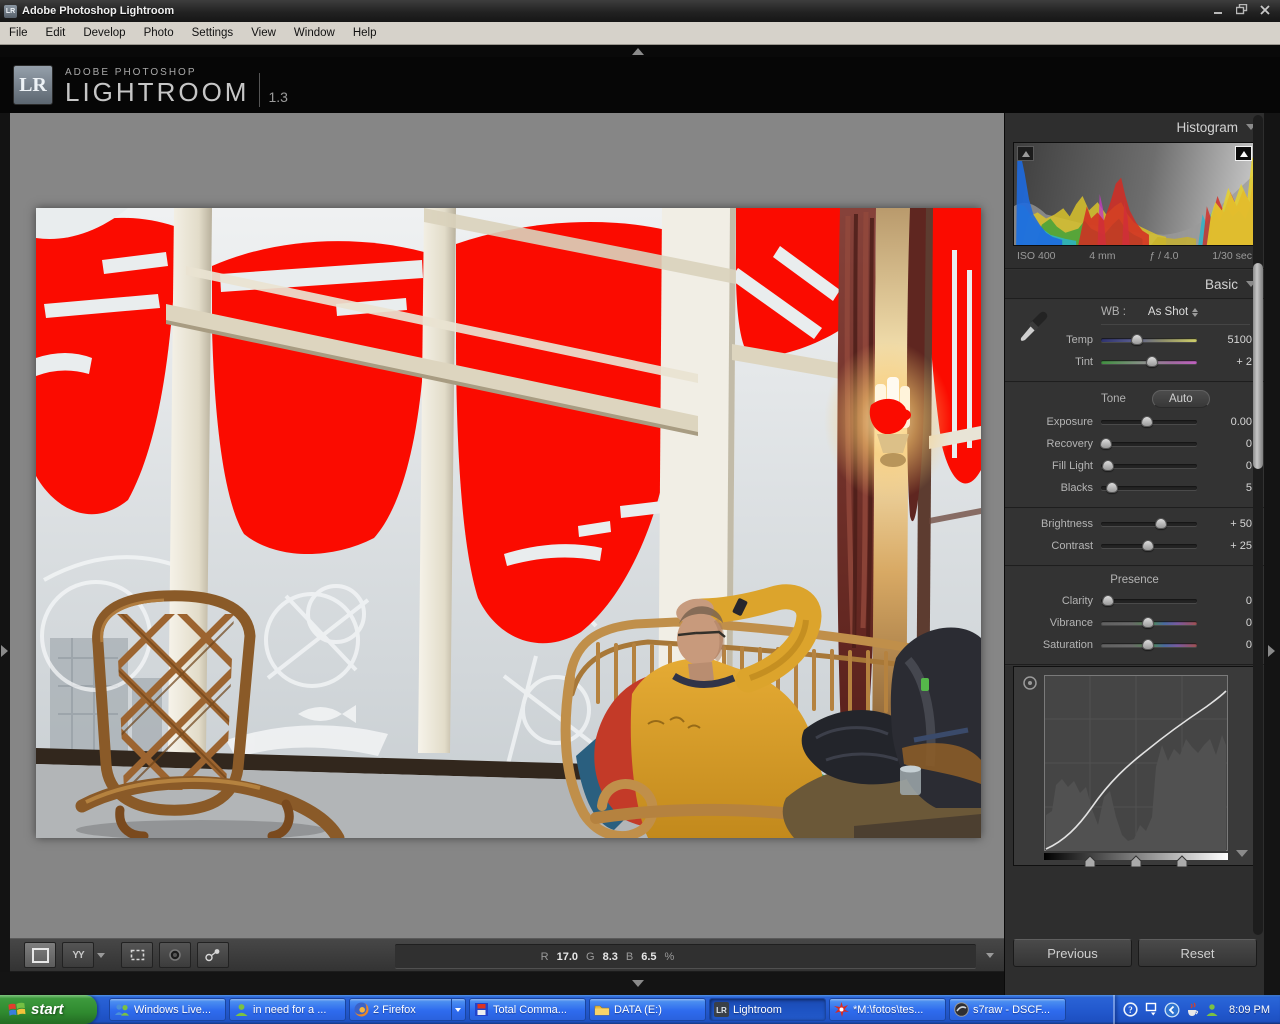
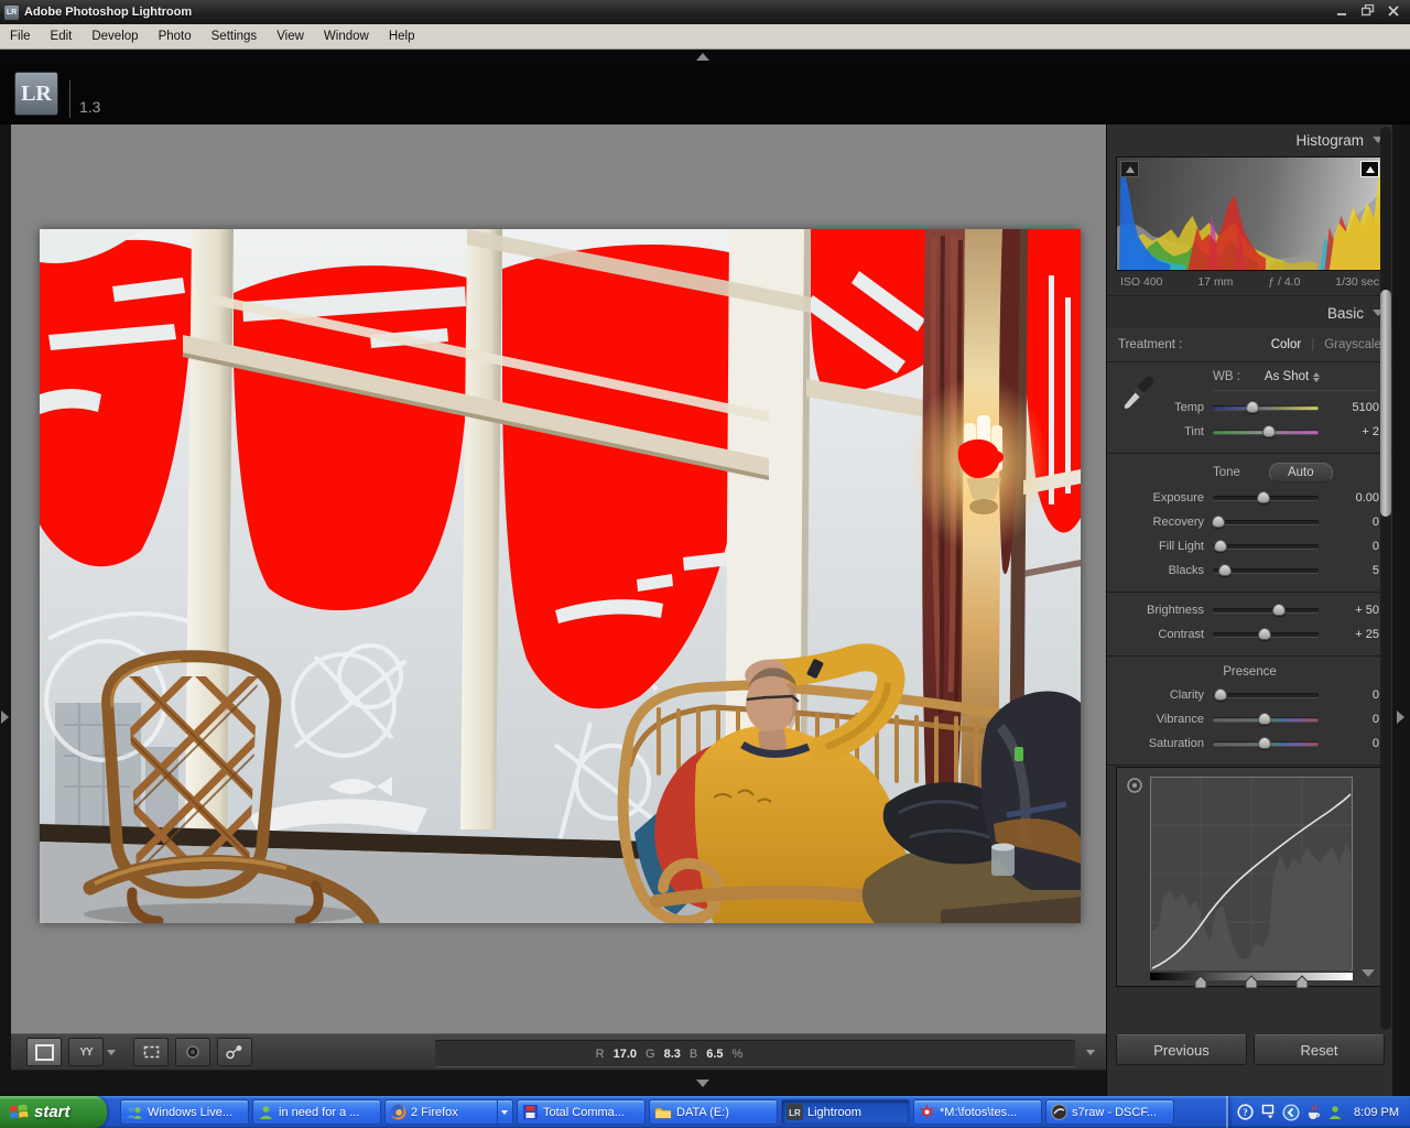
  Adobe Photoshop Lightroom
  File
  Edit
  Develop
  Photo
  Settings
  View
  Window
  Help
  LR
- ADOBE PHOTOSHOP
- LIGHTROOM
  1.3
  YY
  R
  17.0
  G
  8.3
  B
  6.5
  %
  Histogram
  ISO 400
- 4 mm
+ 17 mm
  ƒ / 4.0
  1/30 sec
  Basic
+ Treatment :
+ Color
+ |
+ Grayscale
  WB :
  As Shot
  Temp
  5100
  Tint
  + 2
  Tone
  Auto
  Exposure
  0.00
  Recovery
  0
  Fill Light
  0
  Blacks
  5
  Brightness
  + 50
  Contrast
  + 25
  Presence
  Clarity
  0
  Vibrance
  0
  Saturation
  0
  Previous
  Reset
  start
  Windows Live...
  in need for a ...
  2 Firefox
  Total Comma...
  DATA (E:)
  LR
  Lightroom
  *M:\fotos\tes...
  s7raw - DSCF...
  ?
  8:09 PM
